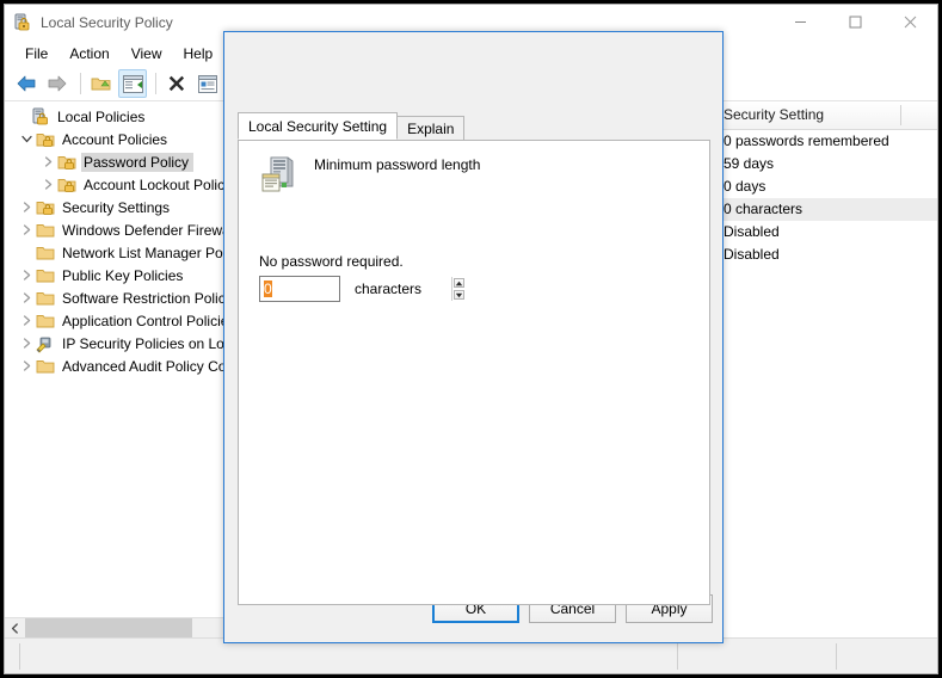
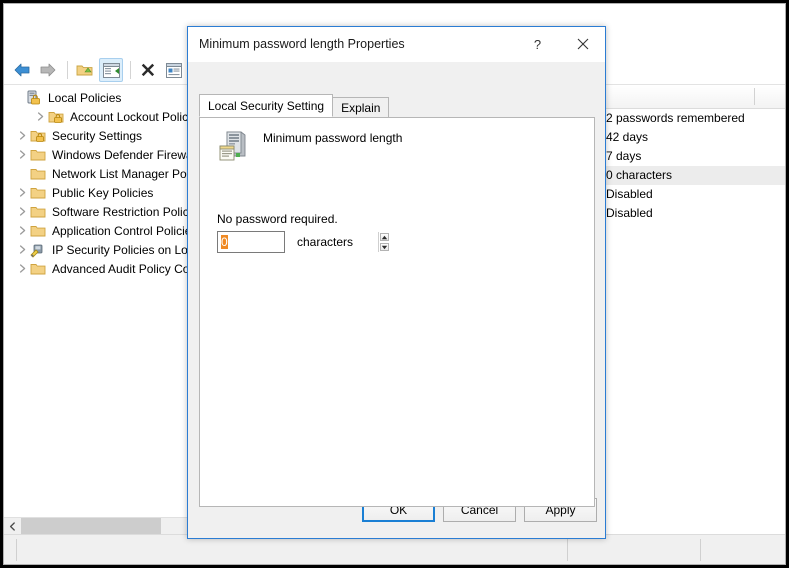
- Local Security Policy
- File
- Action
- View
- Help
  Local Policies
- Account Policies
- Password Policy
  Account Lockout Polic
  Security Settings
  Windows Defender Firew
  Network List Manager Po
  Public Key Policies
  Software Restriction Polic
  Application Control Polici
  IP Security Policies on Lo
  Advanced Audit Policy C
- Security Setting
- 0 passwords remembered
+ 2 passwords remembered
- 59 days
+ 42 days
- 0 days
+ 7 days
  0 characters
  Disabled
  Disabled
+ Minimum password length Properties
+ ?
  Local Security Setting
  Explain
  Minimum password length
  No password required.
  0
  characters
  OK
  Cancel
  Apply
